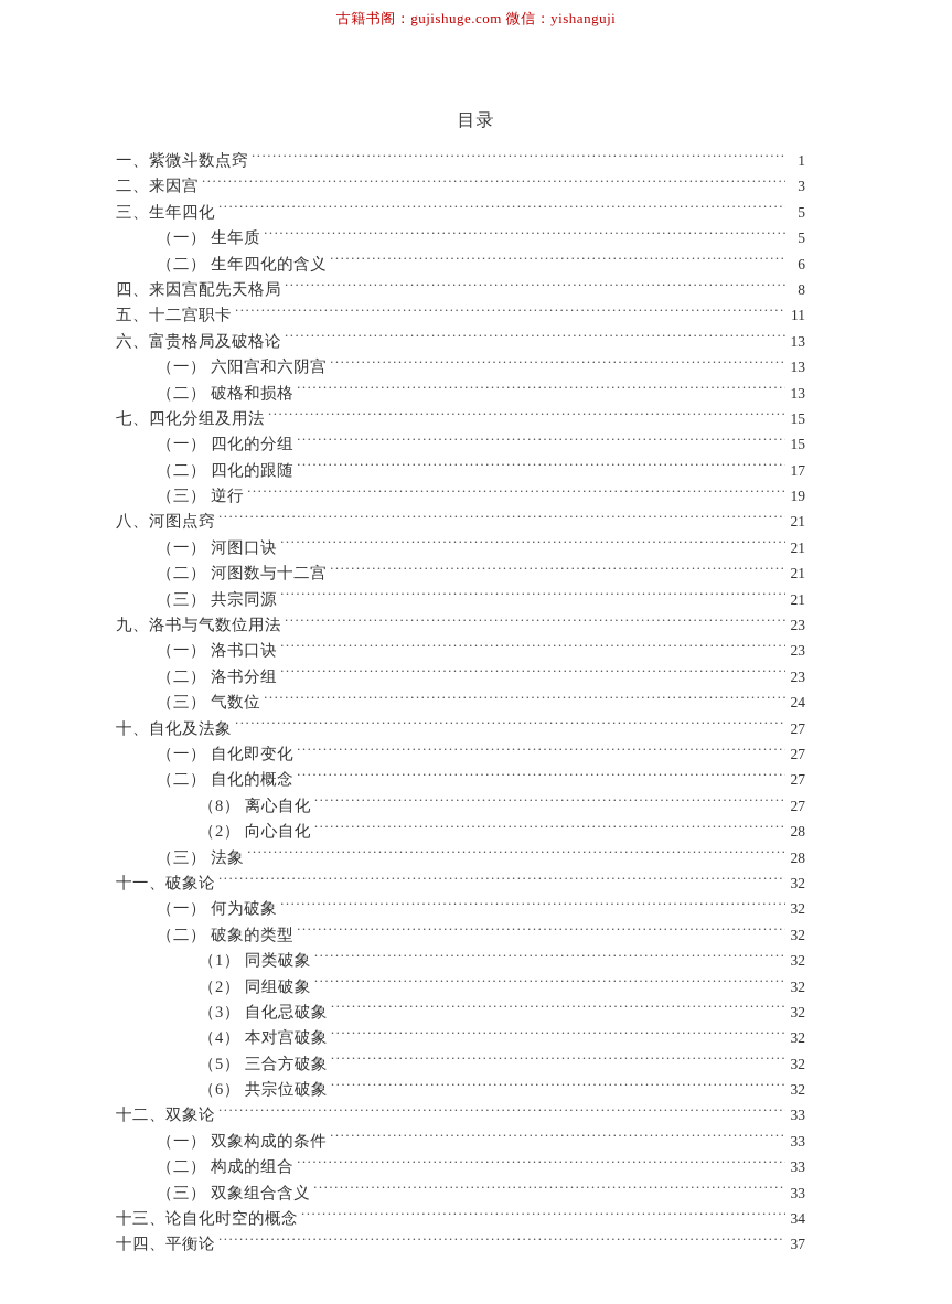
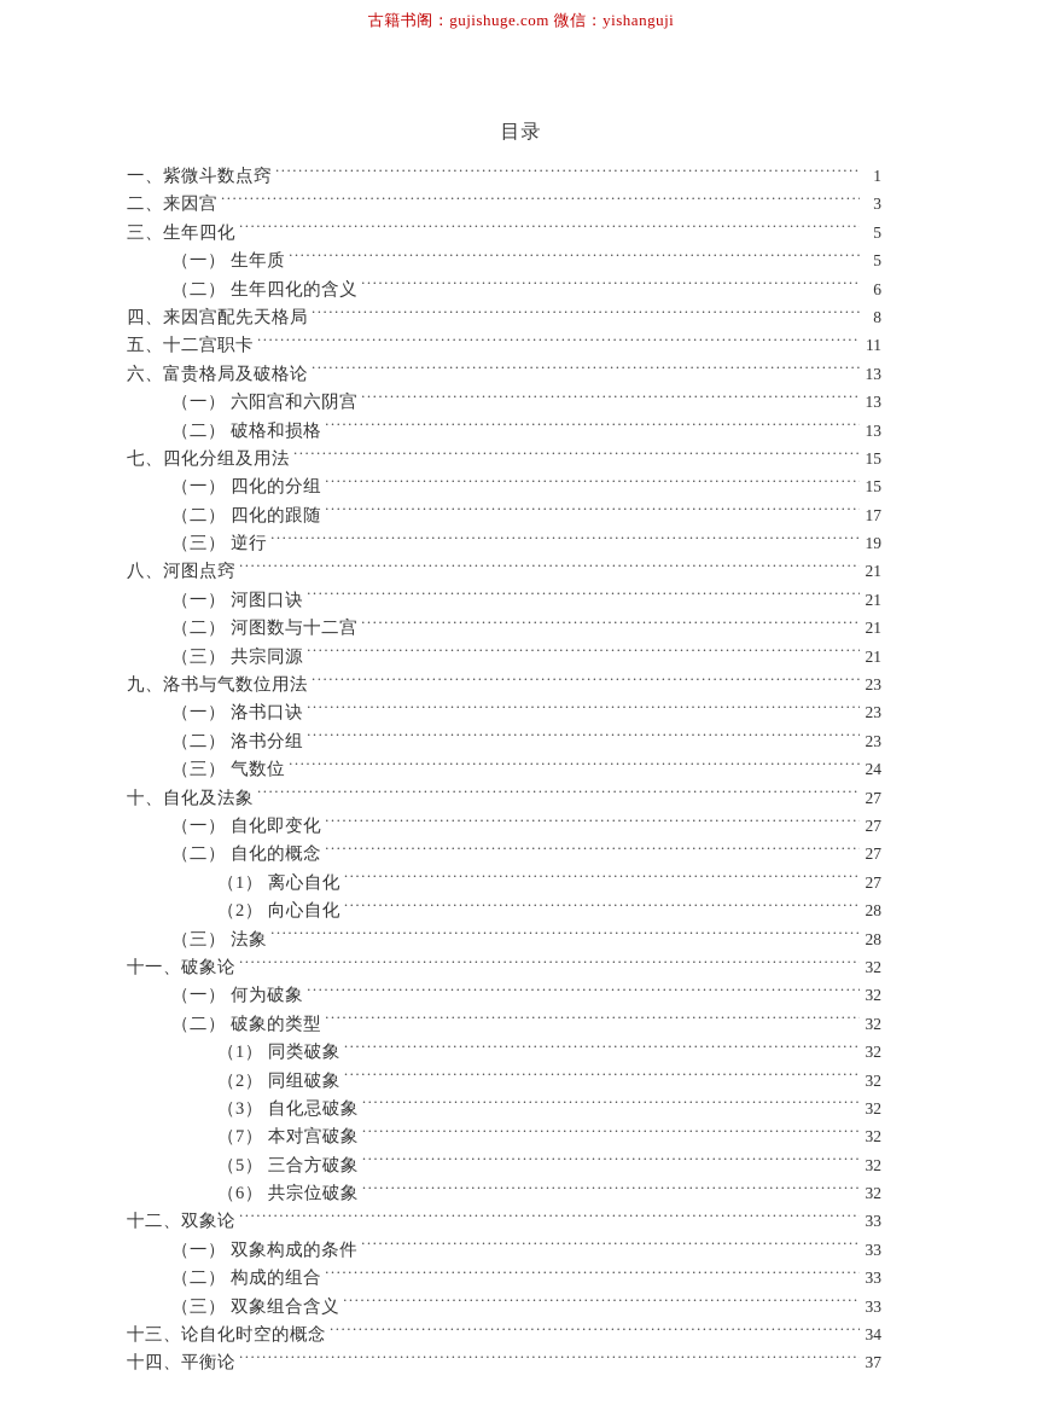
  古籍书阁：gujishuge.com 微信：yishanguji
  目录
  一、紫微斗数点窍
  1
  二、来因宫
  3
  三、生年四化
  5
  （一） 生年质
  5
  （二） 生年四化的含义
  6
  四、来因宫配先天格局
  8
  五、十二宫职卡
  11
  六、富贵格局及破格论
  13
  （一） 六阳宫和六阴宫
  13
  （二） 破格和损格
  13
  七、四化分组及用法
  15
  （一） 四化的分组
  15
  （二） 四化的跟随
  17
  （三） 逆行
  19
  八、河图点窍
  21
  （一） 河图口诀
  21
  （二） 河图数与十二宫
  21
  （三） 共宗同源
  21
  九、洛书与气数位用法
  23
  （一） 洛书口诀
  23
  （二） 洛书分组
  23
  （三） 气数位
  24
  十、自化及法象
  27
  （一） 自化即变化
  27
  （二） 自化的概念
  27
- （8） 离心自化
+ （1） 离心自化
  27
  （2） 向心自化
  28
  （三） 法象
  28
  十一、破象论
  32
  （一） 何为破象
  32
  （二） 破象的类型
  32
  （1） 同类破象
  32
  （2） 同组破象
  32
  （3） 自化忌破象
  32
- （4） 本对宫破象
+ （7） 本对宫破象
  32
  （5） 三合方破象
  32
  （6） 共宗位破象
  32
  十二、双象论
  33
  （一） 双象构成的条件
  33
  （二） 构成的组合
  33
  （三） 双象组合含义
  33
  十三、论自化时空的概念
  34
  十四、平衡论
  37
